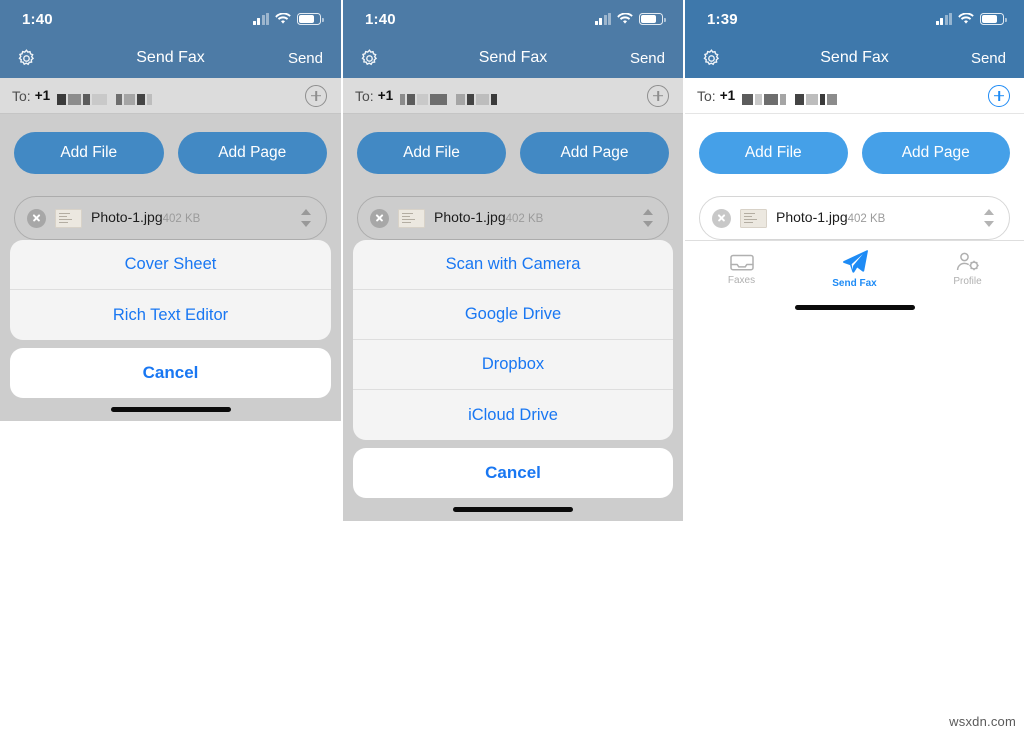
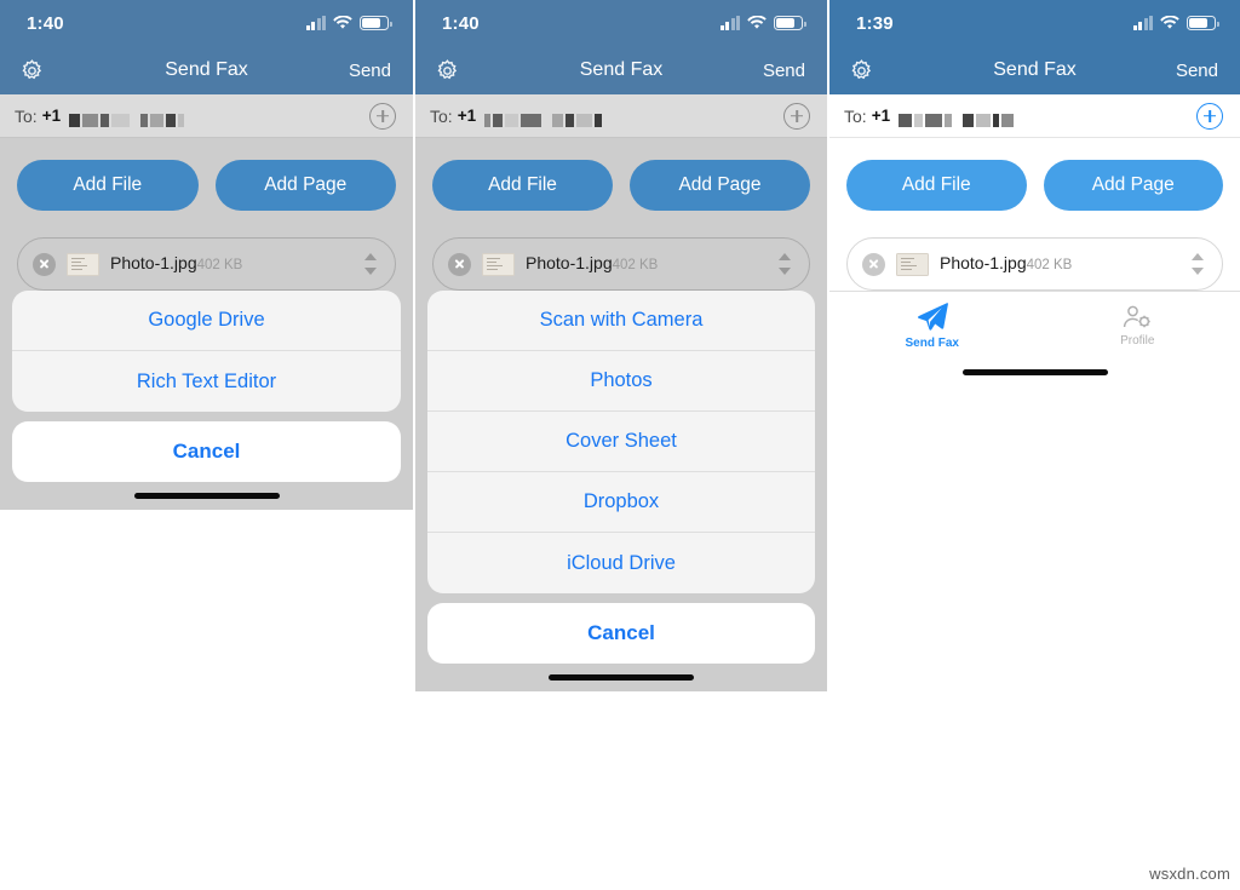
  1:40
  Send Fax
  Send
  To:
  +1
  Add File
  Add Page
  Photo-1.jpg402 KB
- Cover Sheet
+ Google Drive
  Rich Text Editor
  Cancel
  1:40
  Send Fax
  Send
  To:
  +1
  Add File
  Add Page
  Photo-1.jpg402 KB
  Scan with Camera
+ Photos
- Google Drive
+ Cover Sheet
  Dropbox
  iCloud Drive
  Cancel
  1:39
  Send Fax
  Send
  To:
  +1
  Add File
  Add Page
  Photo-1.jpg402 KB
- Faxes
  Send Fax
  Profile
  wsxdn.com
